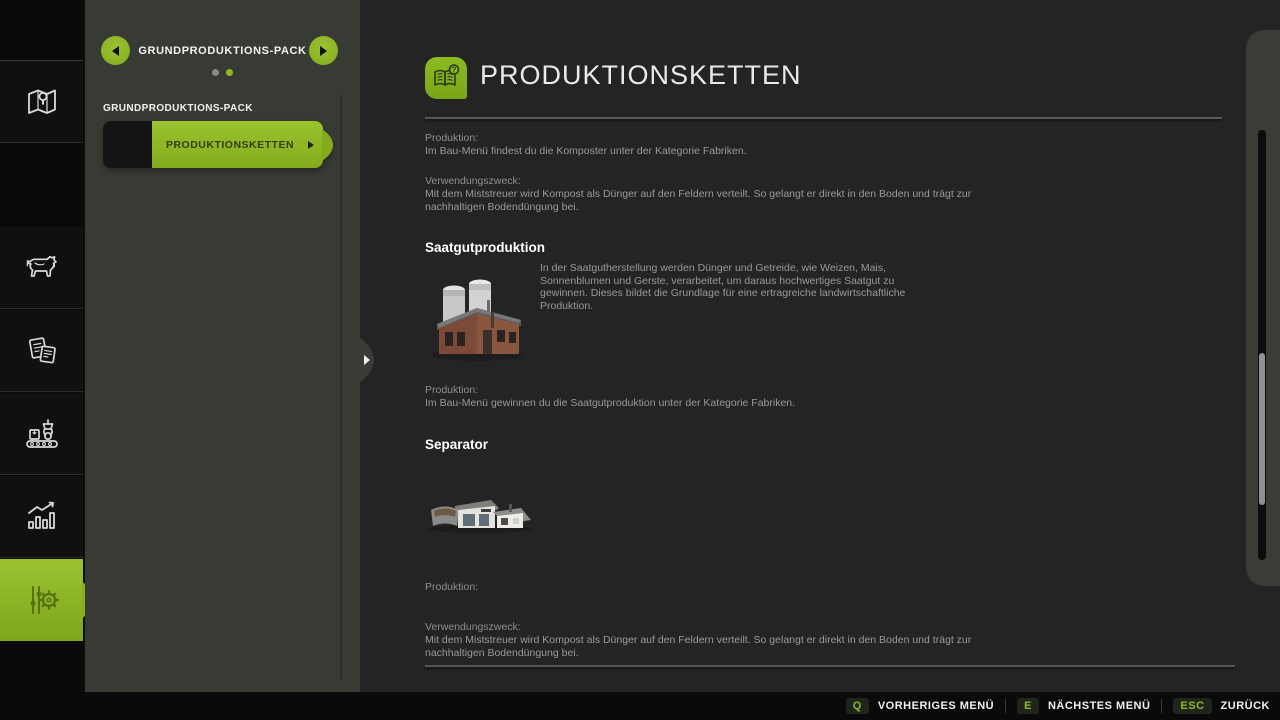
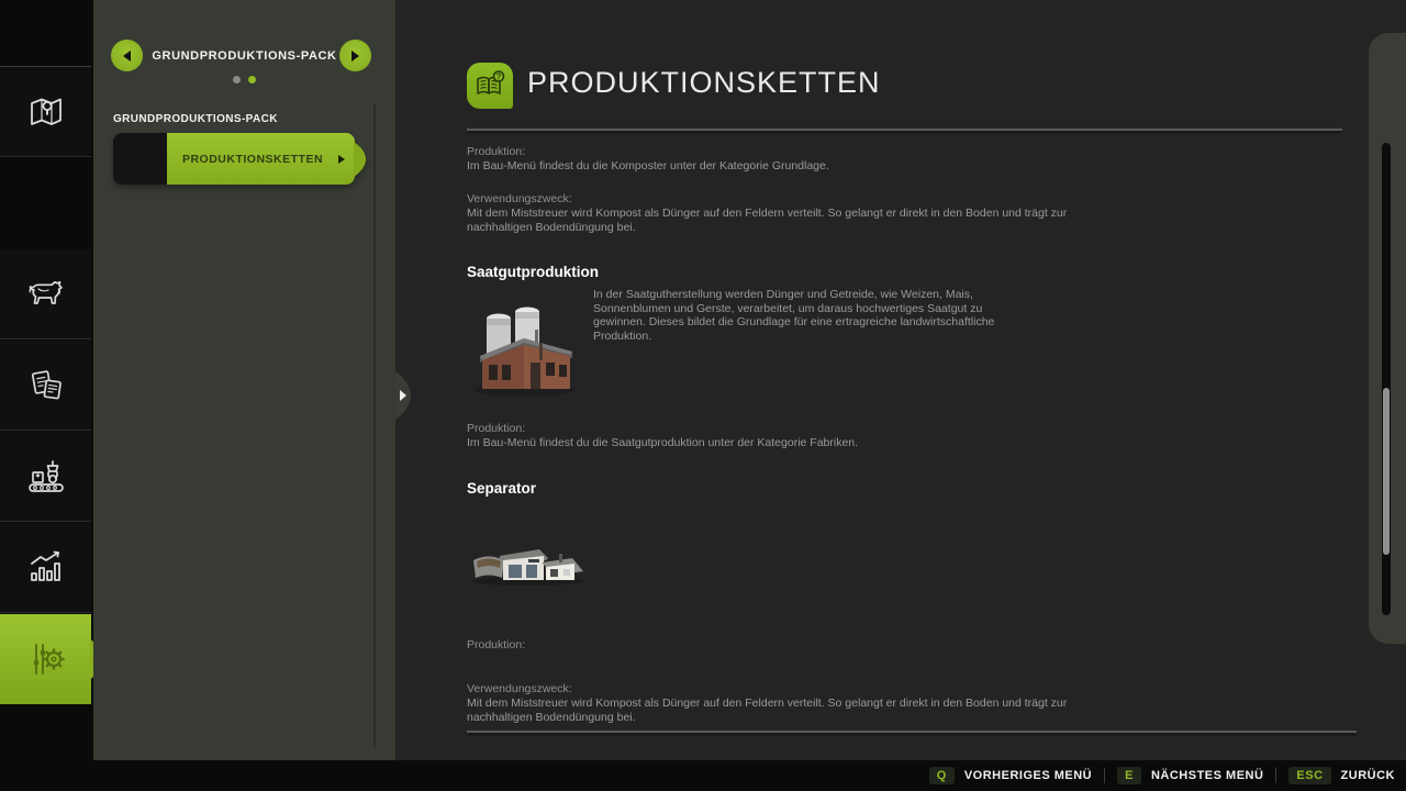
  GRUNDPRODUKTIONS-PACK
  GRUNDPRODUKTIONS-PACK
  PRODUKTIONSKETTEN
  ?
  PRODUKTIONSKETTEN
  Produktion:
- Im Bau-Menü findest du die Komposter unter der Kategorie Fabriken.
+ Im Bau-Menü findest du die Komposter unter der Kategorie Grundlage.
  Verwendungszweck:
  Mit dem Miststreuer wird Kompost als Dünger auf den Feldern verteilt. So gelangt er direkt in den Boden und trägt zur
  nachhaltigen Bodendüngung bei.
  Saatgutproduktion
  In der Saatgutherstellung werden Dünger und Getreide, wie Weizen, Mais,
  Sonnenblumen und Gerste, verarbeitet, um daraus hochwertiges Saatgut zu
  gewinnen. Dieses bildet die Grundlage für eine ertragreiche landwirtschaftliche
  Produktion.
  Produktion:
- Im Bau-Menü gewinnen du die Saatgutproduktion unter der Kategorie Fabriken.
+ Im Bau-Menü findest du die Saatgutproduktion unter der Kategorie Fabriken.
  Separator
  Produktion:
  Verwendungszweck:
  Mit dem Miststreuer wird Kompost als Dünger auf den Feldern verteilt. So gelangt er direkt in den Boden und trägt zur
  nachhaltigen Bodendüngung bei.
  Q
  VORHERIGES MENÜ
  E
  NÄCHSTES MENÜ
  ESC
  ZURÜCK
